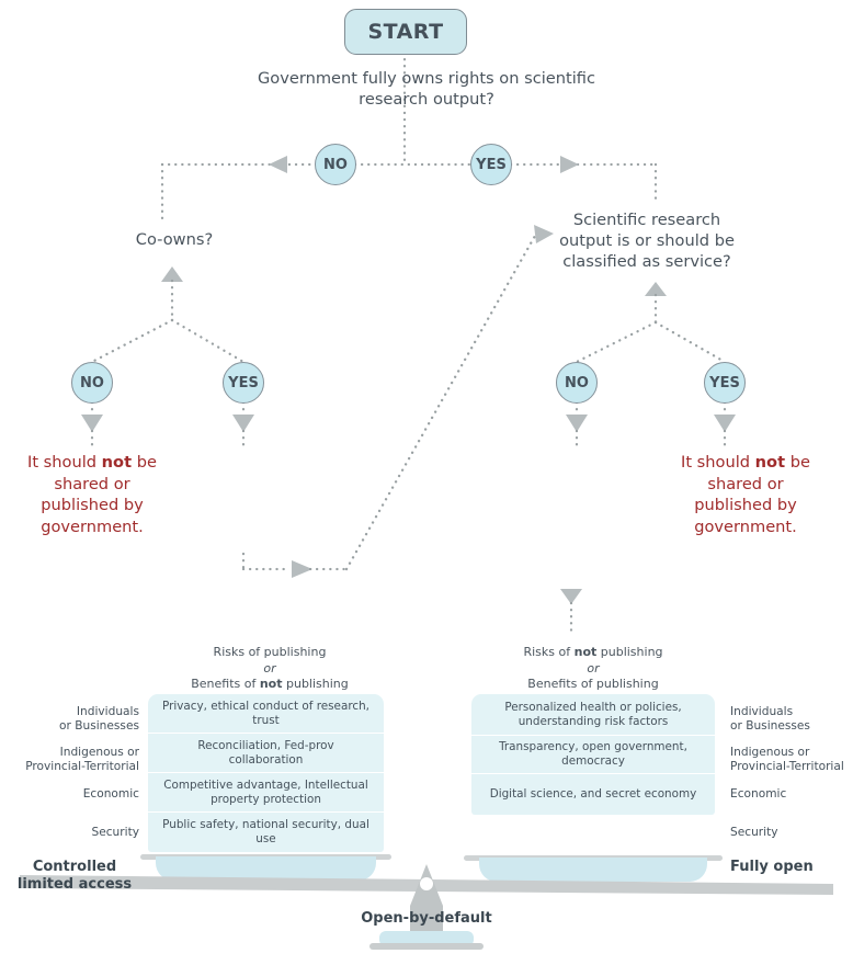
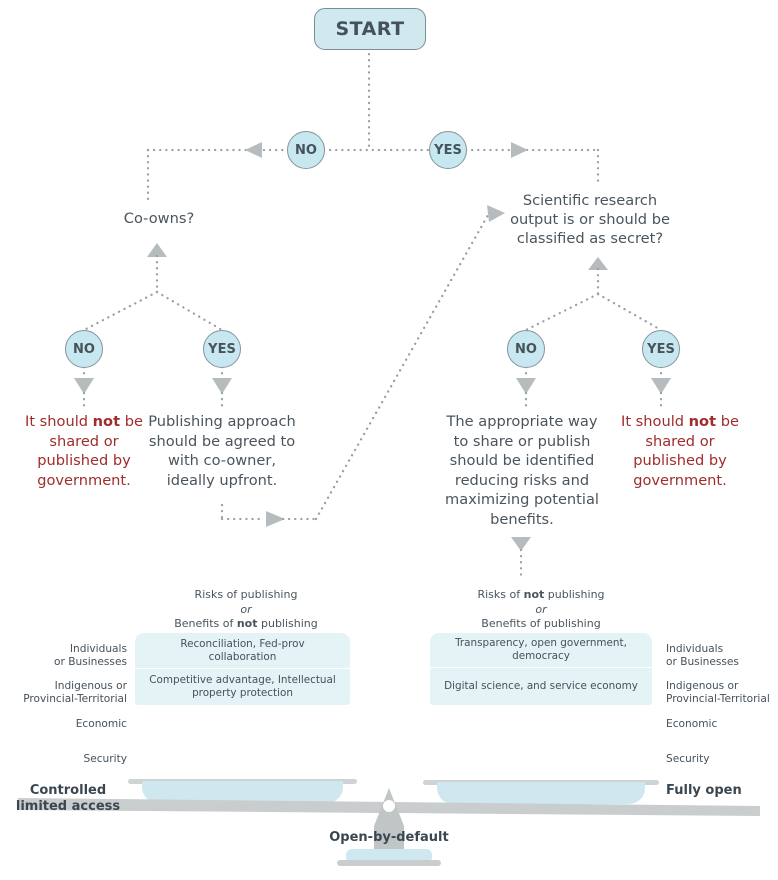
  START
- Government fully owns rights on scientific research output?
  Co-owns?
- Scientific research output is or should be classified as service?
+ Scientific research output is or should be classified as secret?
  NO
  YES
  NO
  YES
  NO
  YES
  It should not be shared or published by government.
+ Publishing approach should be agreed to with co-owner, ideally upfront.
+ The appropriate way to share or publish should be identified reducing risks and maximizing potential benefits.
  It should not be shared or published by government.
  Risks of publishing
  or
  Benefits of not publishing
  Risks of not publishing
  or
  Benefits of publishing
- Privacy, ethical conduct of research, trust
  Reconciliation, Fed-prov collaboration
  Competitive advantage, Intellectual property protection
- Public safety, national security, dual use
- Personalized health or policies, understanding risk factors
  Transparency, open government, democracy
- Digital science, and secret economy
+ Digital science, and service economy
  Open-by-default
  Individuals
  or Businesses
  Indigenous or
  Provincial-Territorial
  Economic
  Security
  Individuals
  or Businesses
  Indigenous or
  Provincial-Territorial
  Economic
  Security
  Controlled
  limited access
  Fully open
